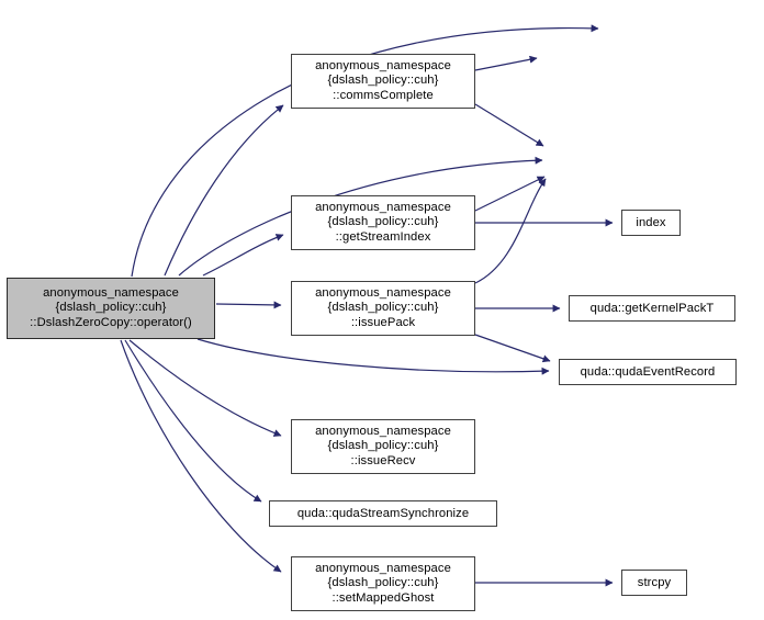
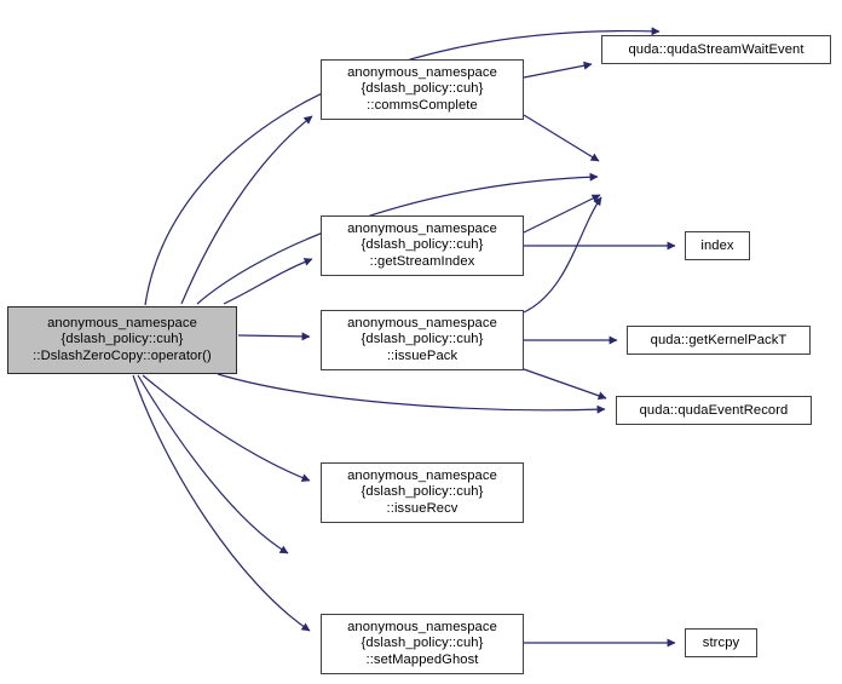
  anonymous_namespace
  {dslash_policy::cuh}
  ::DslashZeroCopy::operator()
  anonymous_namespace
  {dslash_policy::cuh}
  ::commsComplete
  anonymous_namespace
  {dslash_policy::cuh}
  ::getStreamIndex
  anonymous_namespace
  {dslash_policy::cuh}
  ::issuePack
  anonymous_namespace
  {dslash_policy::cuh}
  ::issueRecv
- quda::qudaStreamSynchronize
  anonymous_namespace
  {dslash_policy::cuh}
  ::setMappedGhost
+ quda::qudaStreamWaitEvent
  index
  quda::getKernelPackT
  quda::qudaEventRecord
  strcpy
